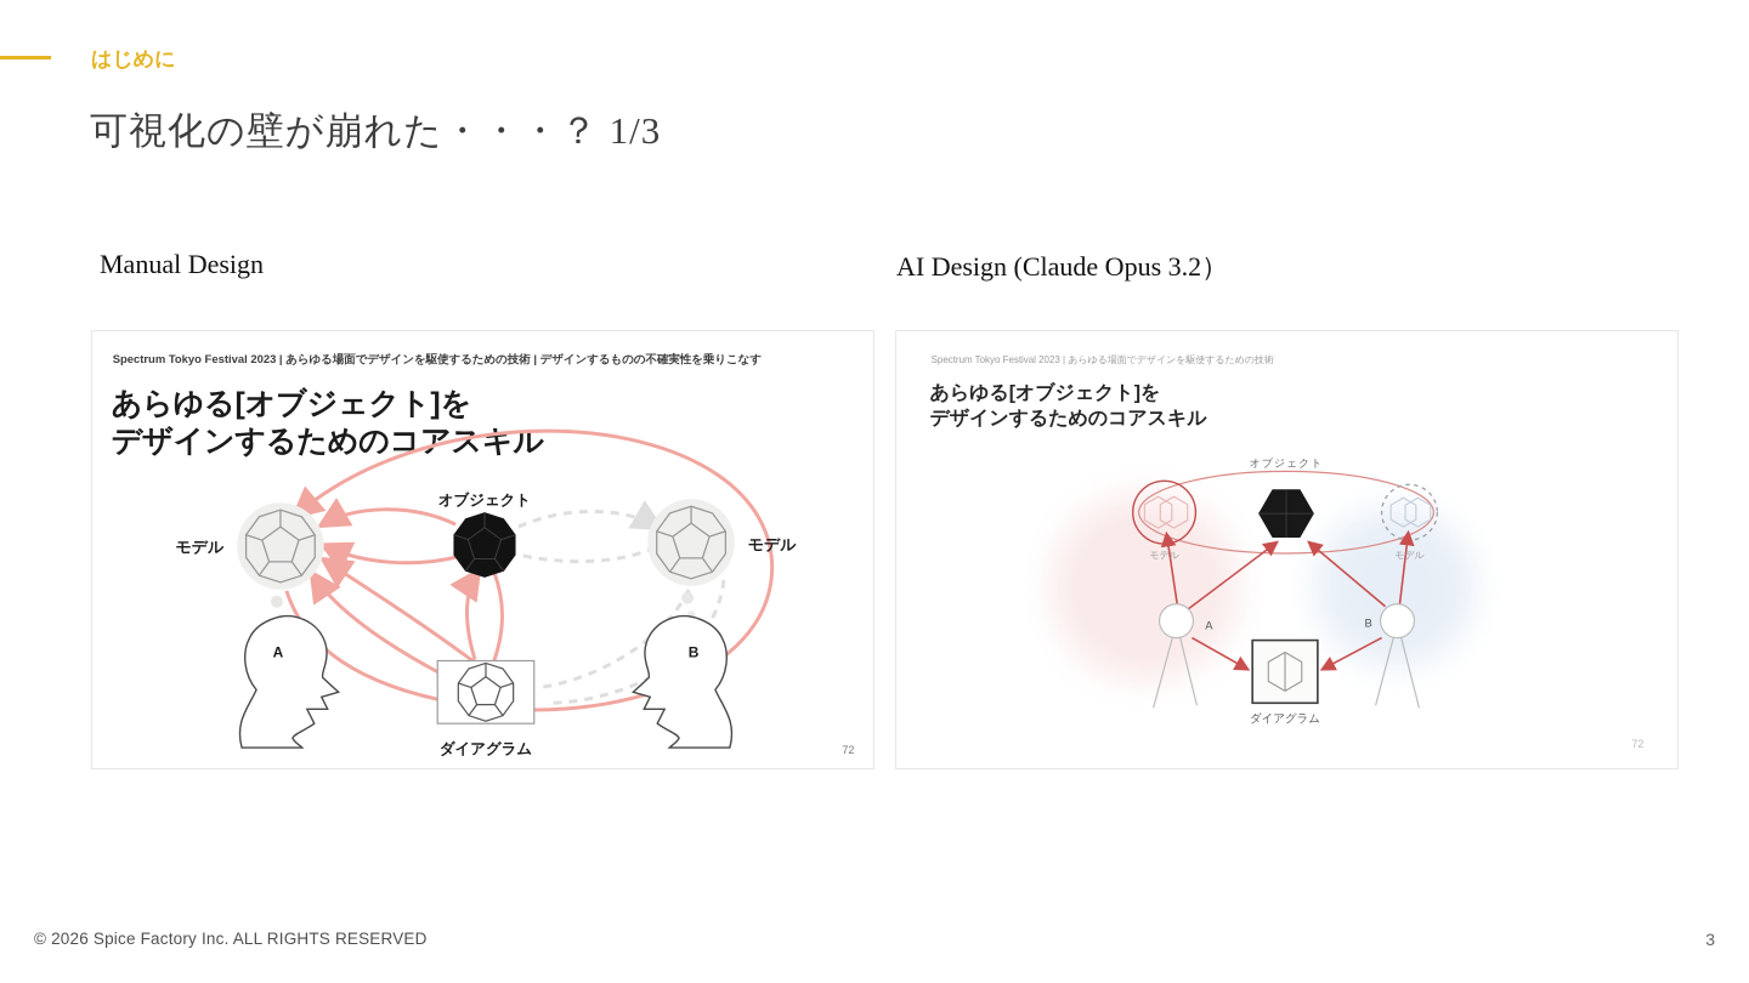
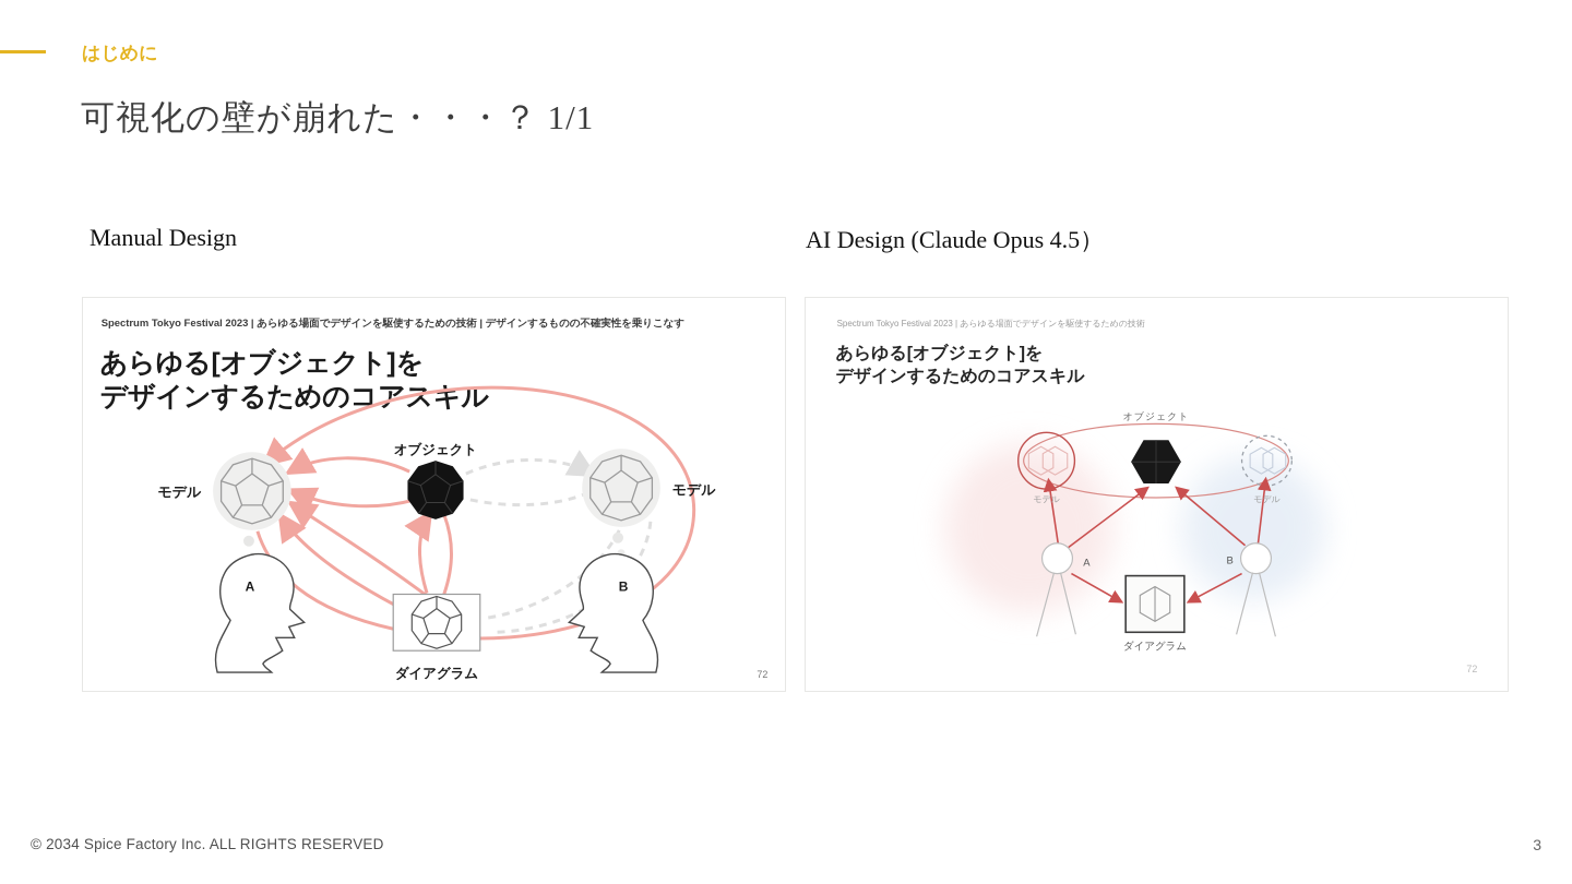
  はじめに
- 可視化の壁が崩れた・・・？ 1/3
+ 可視化の壁が崩れた・・・？ 1/1
  Manual Design
- AI Design (Claude Opus 3.2）
+ AI Design (Claude Opus 4.5）
  Spectrum Tokyo Festival 2023 | あらゆる場面でデザインを駆使するための技術 | デザインするものの不確実性を乗りこなす
  あらゆる[オブジェクト]を
  デザインするためのコアスキル
  オブジェクト
  モデル
  モデル
  ダイアグラム
  A
  B
  72
  Spectrum Tokyo Festival 2023 | あらゆる場面でデザインを駆使するための技術
  あらゆる[オブジェクト]を
  デザインするためのコアスキル
  オブジェクト
  モデル
  モデル
  ダイアグラム
  A
  B
  72
- © 2026 Spice Factory Inc. ALL RIGHTS RESERVED
+ © 2034 Spice Factory Inc. ALL RIGHTS RESERVED
  3
